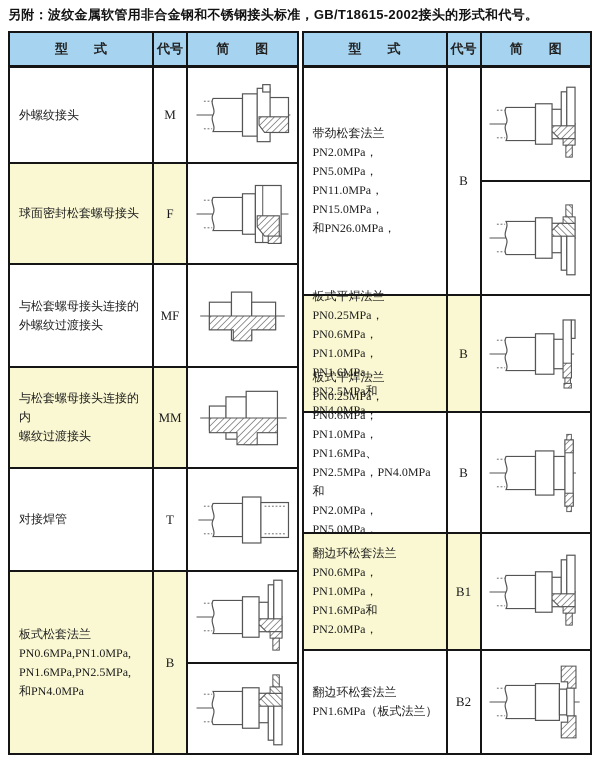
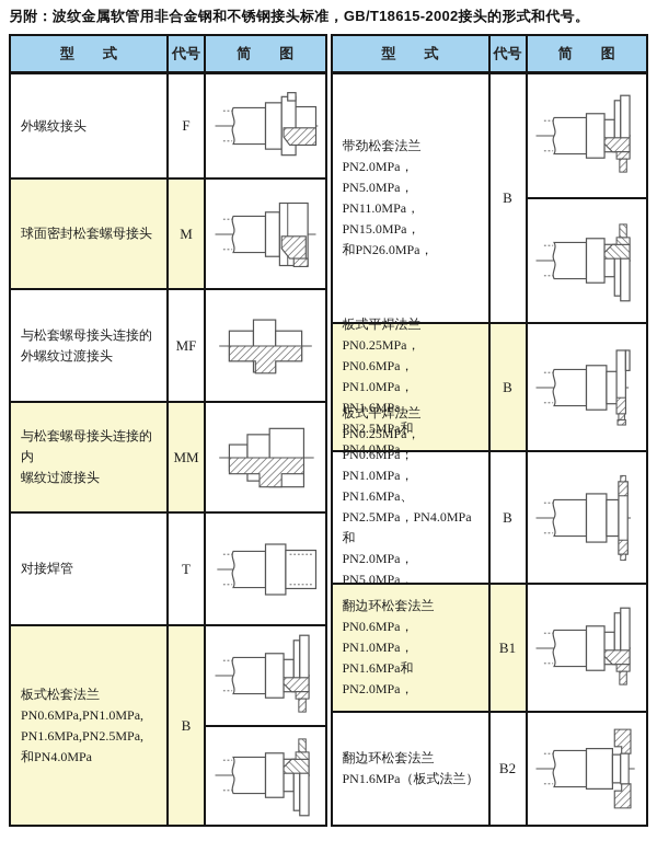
  另附：波纹金属软管用非合金钢和不锈钢接头标准，GB/T18615-2002接头的形式和代号。
  型 式
  代号
  简 图
  外螺纹接头
- M
+ F
  球面密封松套螺母接头
- F
+ M
  与松套螺母接头连接的
  外螺纹过渡接头
  MF
  与松套螺母接头连接的内
  螺纹过渡接头
  MM
  对接焊管
  T
  板式松套法兰
  PN0.6MPa,PN1.0MPa,
  PN1.6MPa,PN2.5MPa,
  和PN4.0MPa
  B
  型 式
  代号
  简 图
  带劲松套法兰
  PN2.0MPa，PN5.0MPa，
  PN11.0MPa，PN15.0MPa，
  和PN26.0MPa，
  B
  板式平焊法兰
  PN0.25MPa，PN0.6MPa，
  PN1.0MPa，PN1.6MPa，
  PN2.5MPa和PN4.0MPa，
  B
  板式平焊法兰
  PN0.25MPa，PN0.6MPa，
  PN1.0MPa，PN1.6MPa、
  PN2.5MPa，PN4.0MPa和
  PN2.0MPa，PN5.0MPa，
  B
  翻边环松套法兰
  PN0.6MPa，PN1.0MPa，
  PN1.6MPa和PN2.0MPa，
  B1
  翻边环松套法兰
  PN1.6MPa（板式法兰）
  B2
